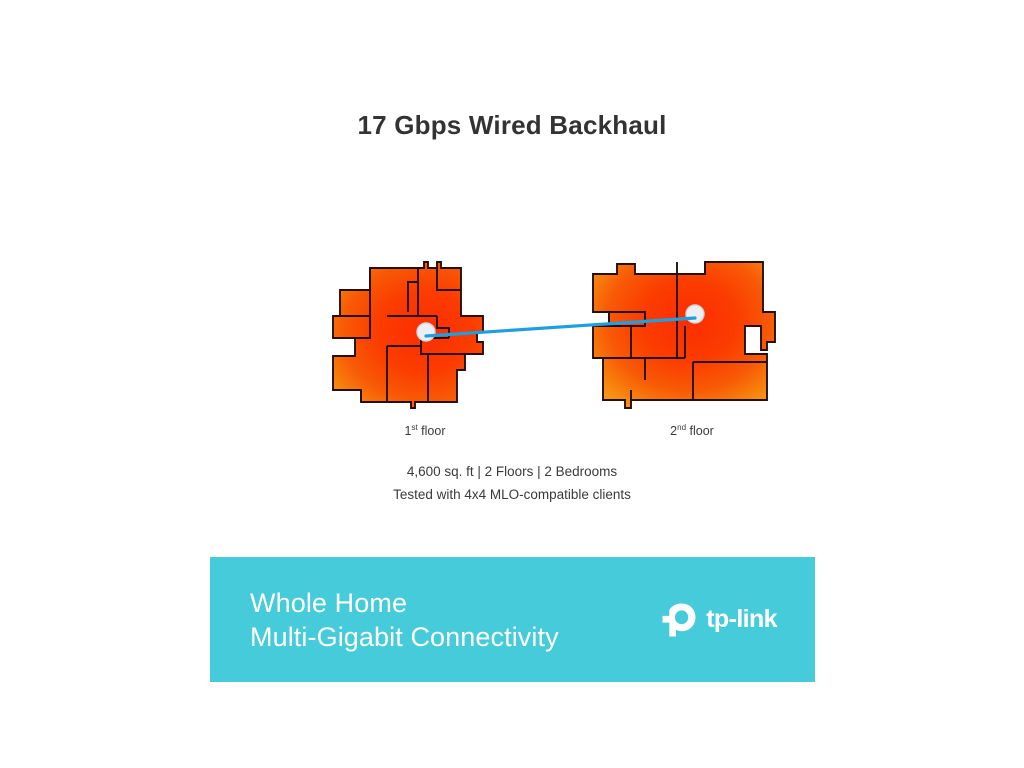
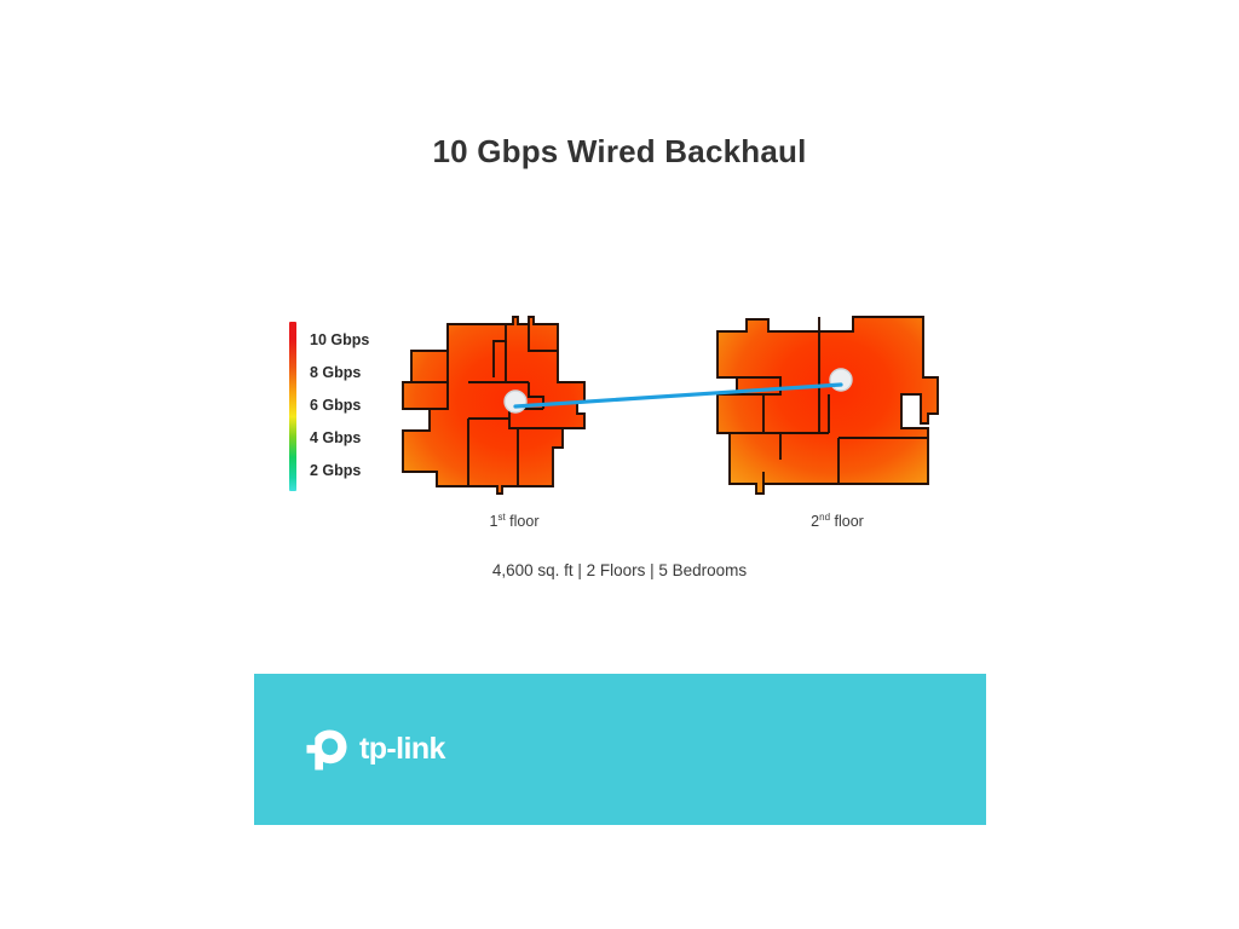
- 17 Gbps Wired Backhaul
+ 10 Gbps Wired Backhaul
+ 10 Gbps
+ 8 Gbps
+ 6 Gbps
+ 4 Gbps
+ 2 Gbps
  1st floor
  2nd floor
- 4,600 sq. ft | 2 Floors | 2 Bedrooms
+ 4,600 sq. ft | 2 Floors | 5 Bedrooms
- Tested with 4x4 MLO-compatible clients
- Whole Home
- Multi-Gigabit Connectivity
  tp-link
